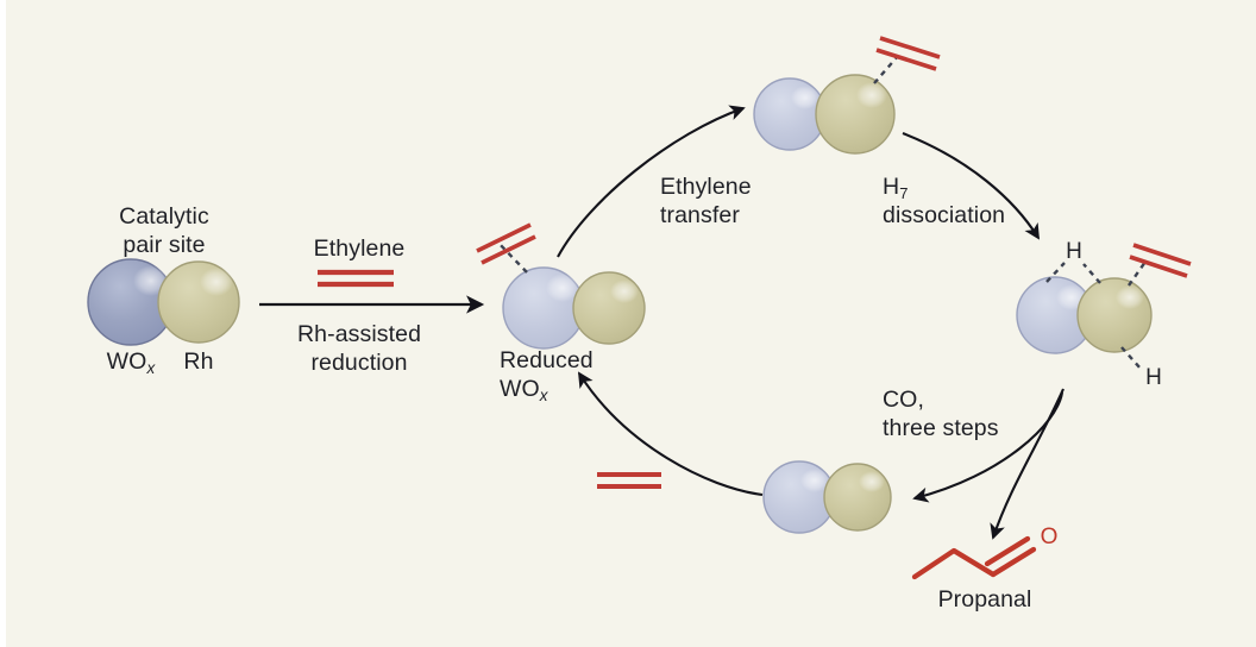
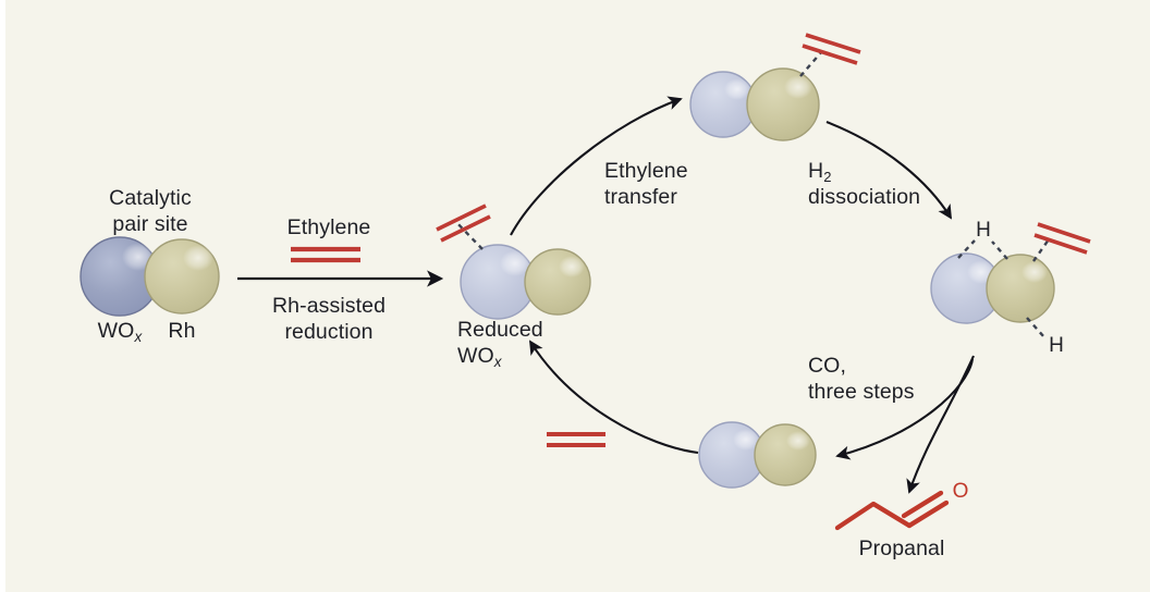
  Catalytic
  pair site
  WOx
  Rh
  Ethylene
  Rh-assisted
  reduction
  Reduced
  WOx
  Ethylene
  transfer
- H7
+ H2
  dissociation
  CO,
  three steps
  H
  H
  O
  Propanal
